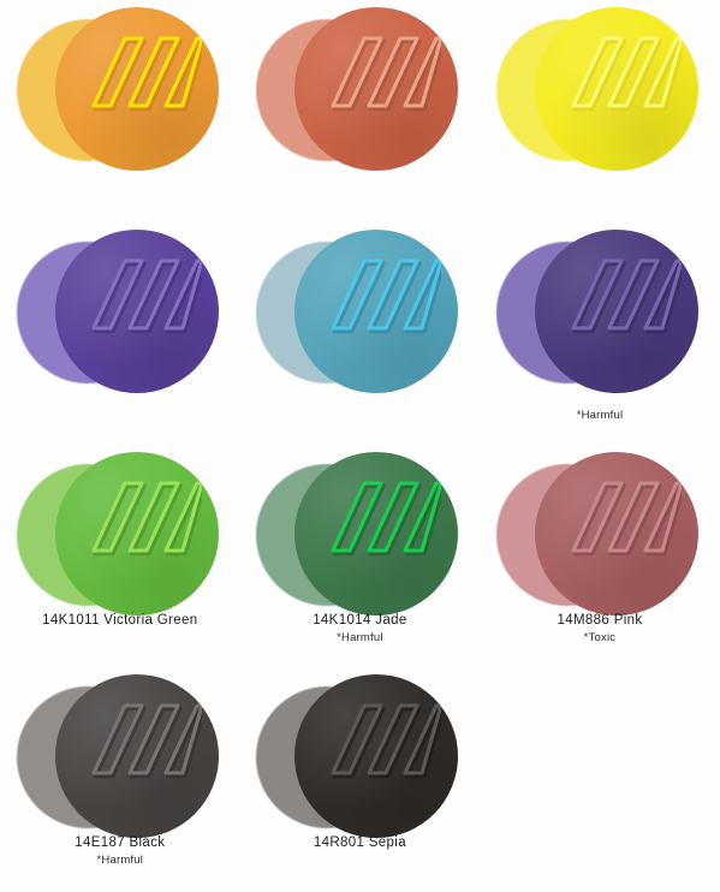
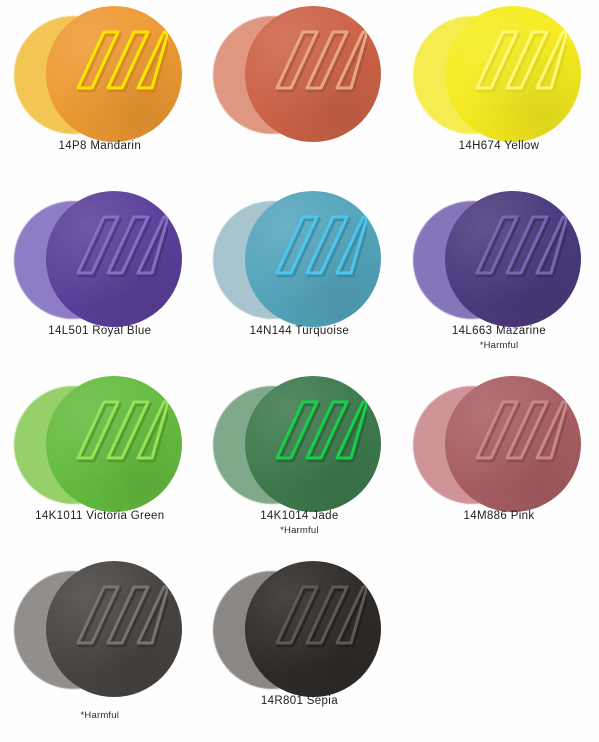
+ 14P8 Mandarin
+ 14H674 Yellow
+ 14L501 Royal Blue
+ 14N144 Turquoise
+ 14L663 Mazarine
  *Harmful
  14K1011 Victoria Green
  14K1014 Jade
  *Harmful
  14M886 Pink
- *Toxic
- 14E187 Black
  *Harmful
  14R801 Sepia
